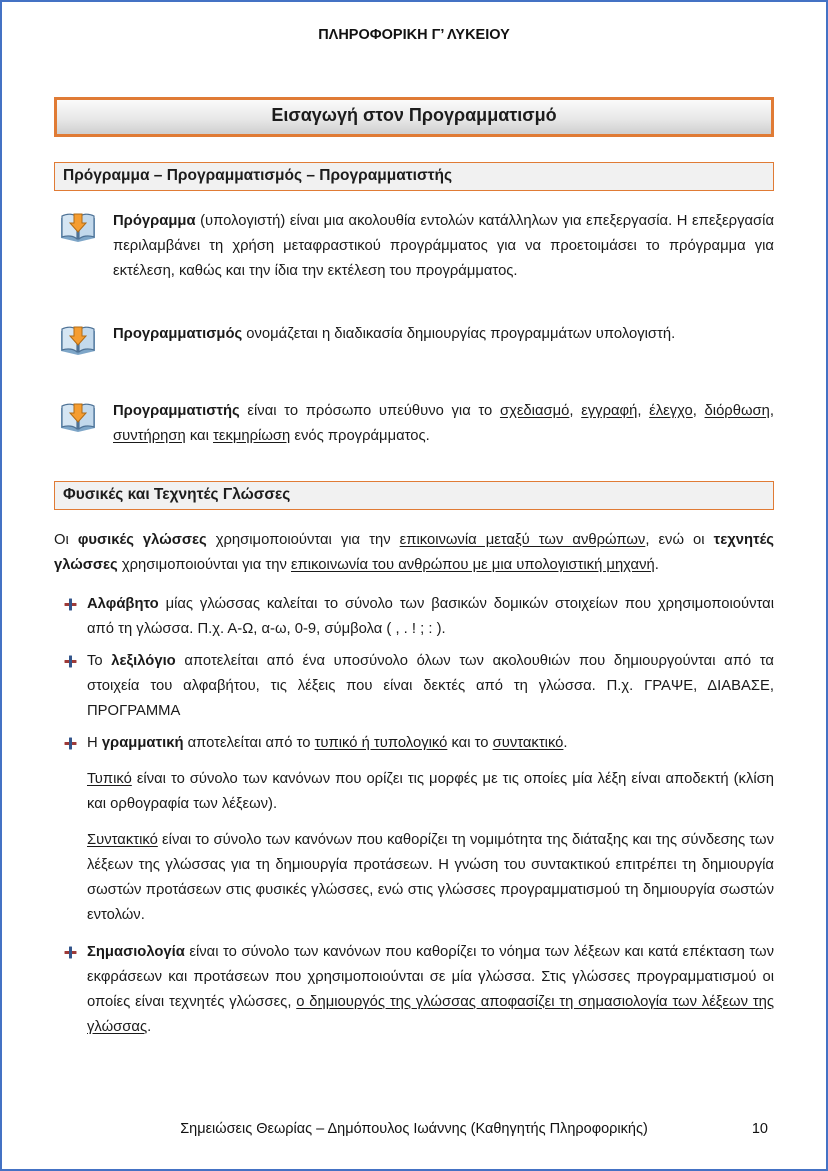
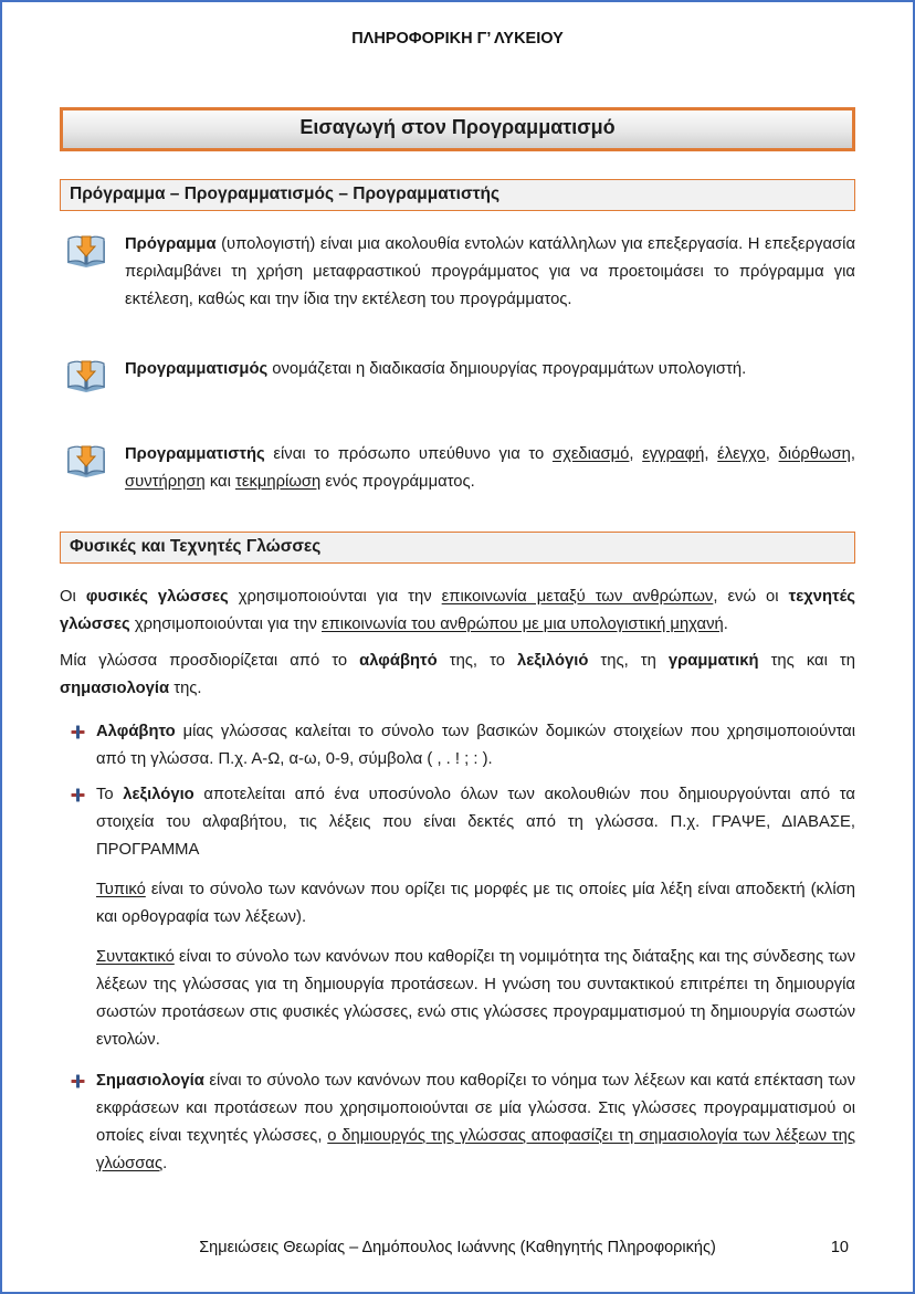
  ΠΛΗΡΟΦΟΡΙΚΗ Γ’ ΛΥΚΕΙΟΥ
  Εισαγωγή στον Προγραμματισμό
  Πρόγραμμα – Προγραμματισμός – Προγραμματιστής
  Πρόγραμμα (υπολογιστή) είναι μια ακολουθία εντολών κατάλληλων για επεξεργασία. Η επεξεργασία περιλαμβάνει τη χρήση μεταφραστικού προγράμματος για να προετοιμάσει το πρόγραμμα για εκτέλεση, καθώς και την ίδια την εκτέλεση του προγράμματος.
  Προγραμματισμός ονομάζεται η διαδικασία δημιουργίας προγραμμάτων υπολογιστή.
  Προγραμματιστής είναι το πρόσωπο υπεύθυνο για το σχεδιασμό, εγγραφή, έλεγχο, διόρθωση, συντήρηση και τεκμηρίωση ενός προγράμματος.
  Φυσικές και Τεχνητές Γλώσσες
  Οι φυσικές γλώσσες χρησιμοποιούνται για την επικοινωνία μεταξύ των ανθρώπων, ενώ οι τεχνητές γλώσσες χρησιμοποιούνται για την επικοινωνία του ανθρώπου με μια υπολογιστική μηχανή.
+ Μία γλώσσα προσδιορίζεται από το αλφάβητό της, το λεξιλόγιό της, τη γραμματική της και τη σημασιολογία της.
  Αλφάβητο μίας γλώσσας καλείται το σύνολο των βασικών δομικών στοιχείων που χρησιμοποιούνται από τη γλώσσα. Π.χ. Α-Ω, α-ω, 0-9, σύμβολα ( , . ! ; : ).
  Το λεξιλόγιο αποτελείται από ένα υποσύνολο όλων των ακολουθιών που δημιουργούνται από τα στοιχεία του αλφαβήτου, τις λέξεις που είναι δεκτές από τη γλώσσα. Π.χ. ΓΡΑΨΕ, ΔΙΑΒΑΣΕ, ΠΡΟΓΡΑΜΜΑ
- Η γραμματική αποτελείται από το τυπικό ή τυπολογικό και το συντακτικό.
  Τυπικό είναι το σύνολο των κανόνων που ορίζει τις μορφές με τις οποίες μία λέξη είναι αποδεκτή (κλίση και ορθογραφία των λέξεων).
  Συντακτικό είναι το σύνολο των κανόνων που καθορίζει τη νομιμότητα της διάταξης και της σύνδεσης των λέξεων της γλώσσας για τη δημιουργία προτάσεων. Η γνώση του συντακτικού επιτρέπει τη δημιουργία σωστών προτάσεων στις φυσικές γλώσσες, ενώ στις γλώσσες προγραμματισμού τη δημιουργία σωστών εντολών.
  Σημασιολογία είναι το σύνολο των κανόνων που καθορίζει το νόημα των λέξεων και κατά επέκταση των εκφράσεων και προτάσεων που χρησιμοποιούνται σε μία γλώσσα. Στις γλώσσες προγραμματισμού οι οποίες είναι τεχνητές γλώσσες, ο δημιουργός της γλώσσας αποφασίζει τη σημασιολογία των λέξεων της γλώσσας.
  Σημειώσεις Θεωρίας – Δημόπουλος Ιωάννης (Καθηγητής Πληροφορικής)
  10
